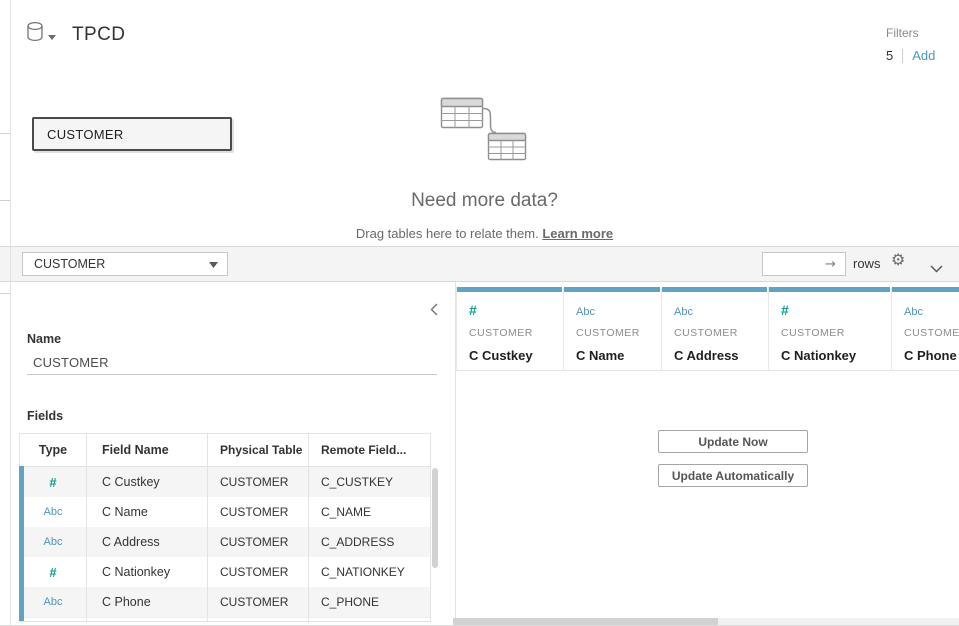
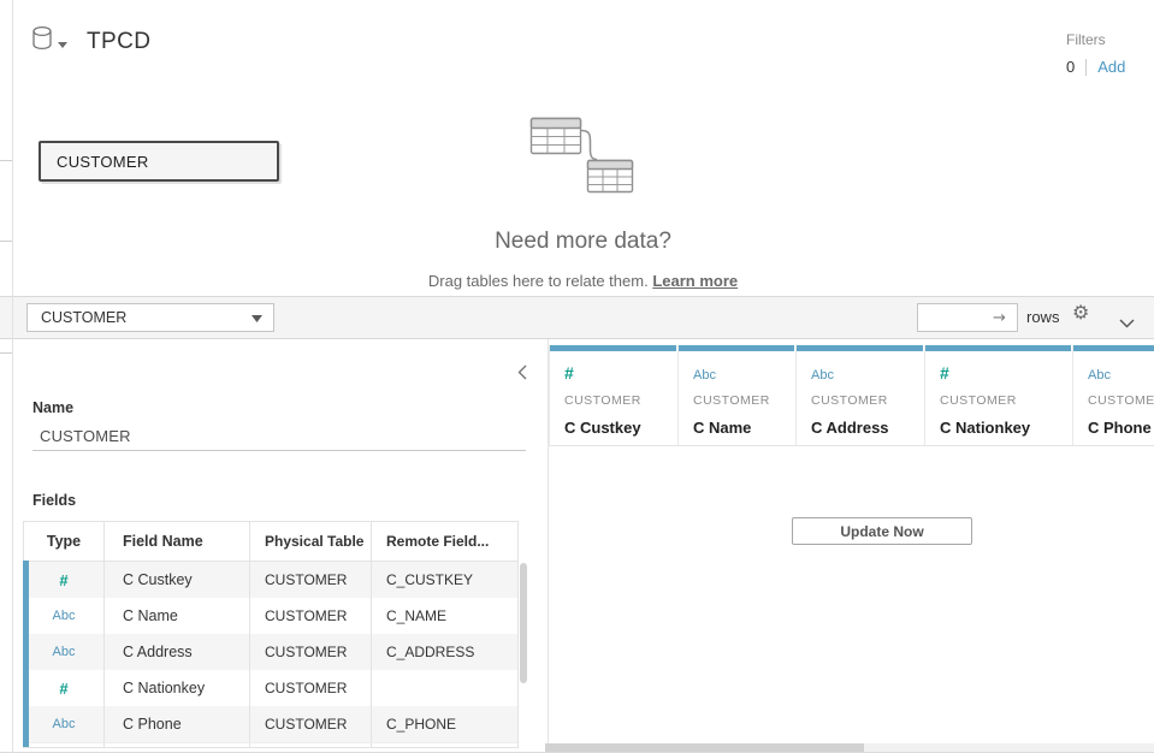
  TPCD
  Filters
- 5
+ 0
  Add
  CUSTOMER
  Need more data?
  Drag tables here to relate them. Learn more
  CUSTOMER
  →
  rows
  ⚙
  Name
  CUSTOMER
  Fields
  Type
  Field Name
  Physical Table
  Remote Field...
  #
  C Custkey
  CUSTOMER
  C_CUSTKEY
  Abc
  C Name
  CUSTOMER
  C_NAME
  Abc
  C Address
  CUSTOMER
  C_ADDRESS
  #
  C Nationkey
  CUSTOMER
- C_NATIONKEY
  Abc
  C Phone
  CUSTOMER
  C_PHONE
  #
  CUSTOMER
  C Custkey
  Abc
  CUSTOMER
  C Name
  Abc
  CUSTOMER
  C Address
  #
  CUSTOMER
  C Nationkey
  Abc
  CUSTOME
  C Phone
  Update Now
- Update Automatically
